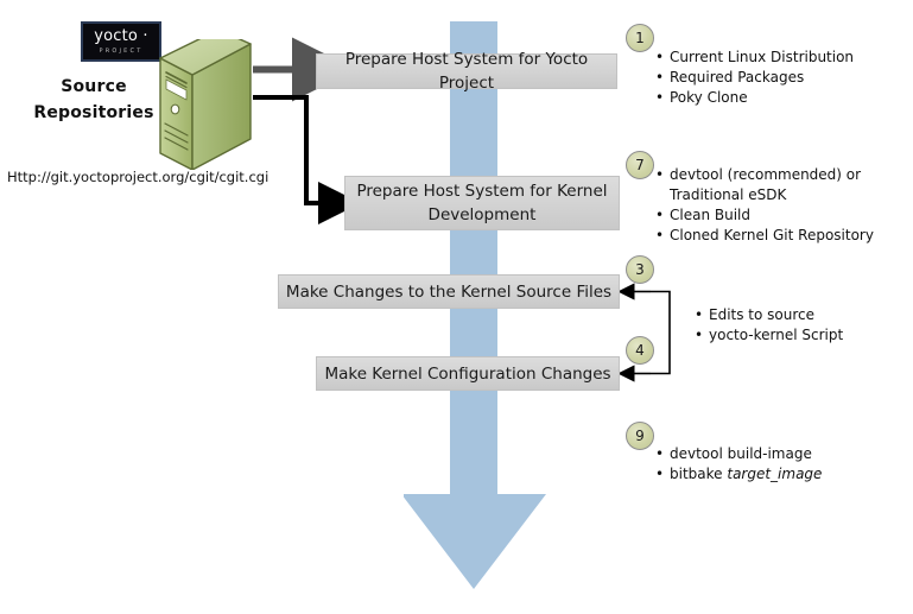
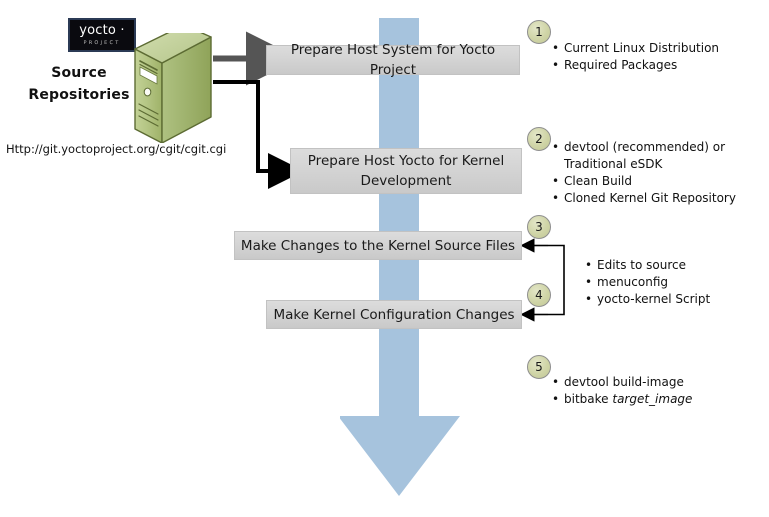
  yocto ·
  Source
  Repositories
  Http://git.yoctoproject.org/cgit/cgit.cgi
  Prepare Host System for Yocto Project
- Prepare Host System for Kernel
+ Prepare Host Yocto for Kernel
  Development
  Make Changes to the Kernel Source Files
  Make Kernel Configuration Changes
  1
- 7
+ 2
  3
  4
- 9
+ 5
  Current Linux Distribution
  Required Packages
- Poky Clone
  devtool (recommended) or
  Traditional eSDK
  Clean Build
  Cloned Kernel Git Repository
  Edits to source
+ menuconfig
  yocto-kernel Script
  devtool build-image
  bitbake target_image
